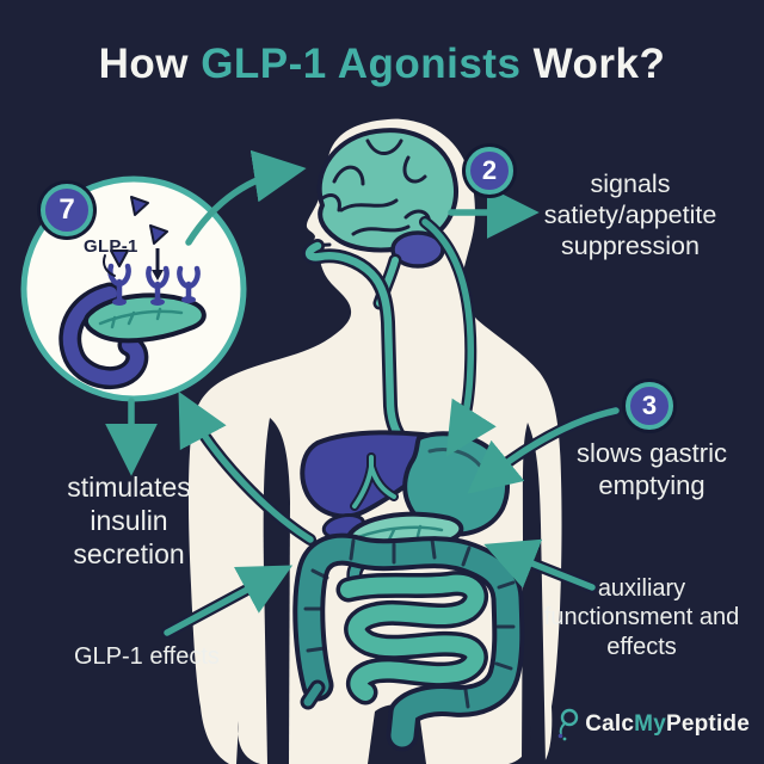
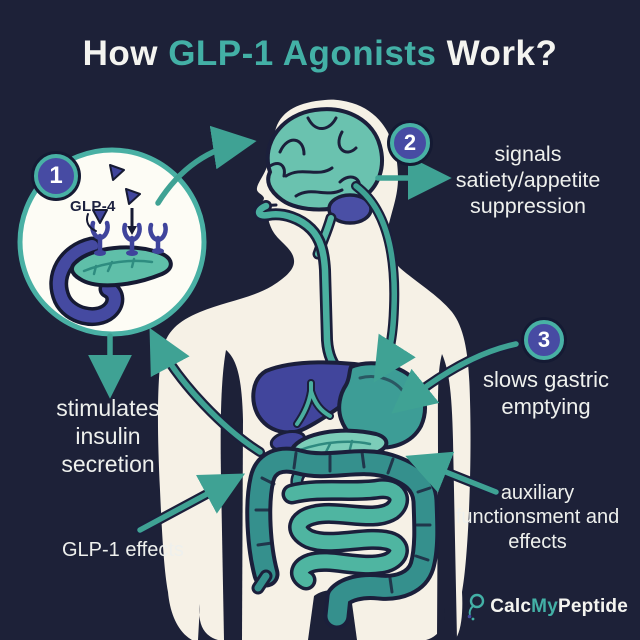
  How GLP-1 Agonists Work?
- 7
+ 1
  2
  3
- GLP-1
+ GLP-4
  signals satiety/appetite suppression
  slows gastric emptying
  stimulates insulin secretion
  GLP-1 effects
  auxiliary functionsment and effects
  CalcMyPeptide
